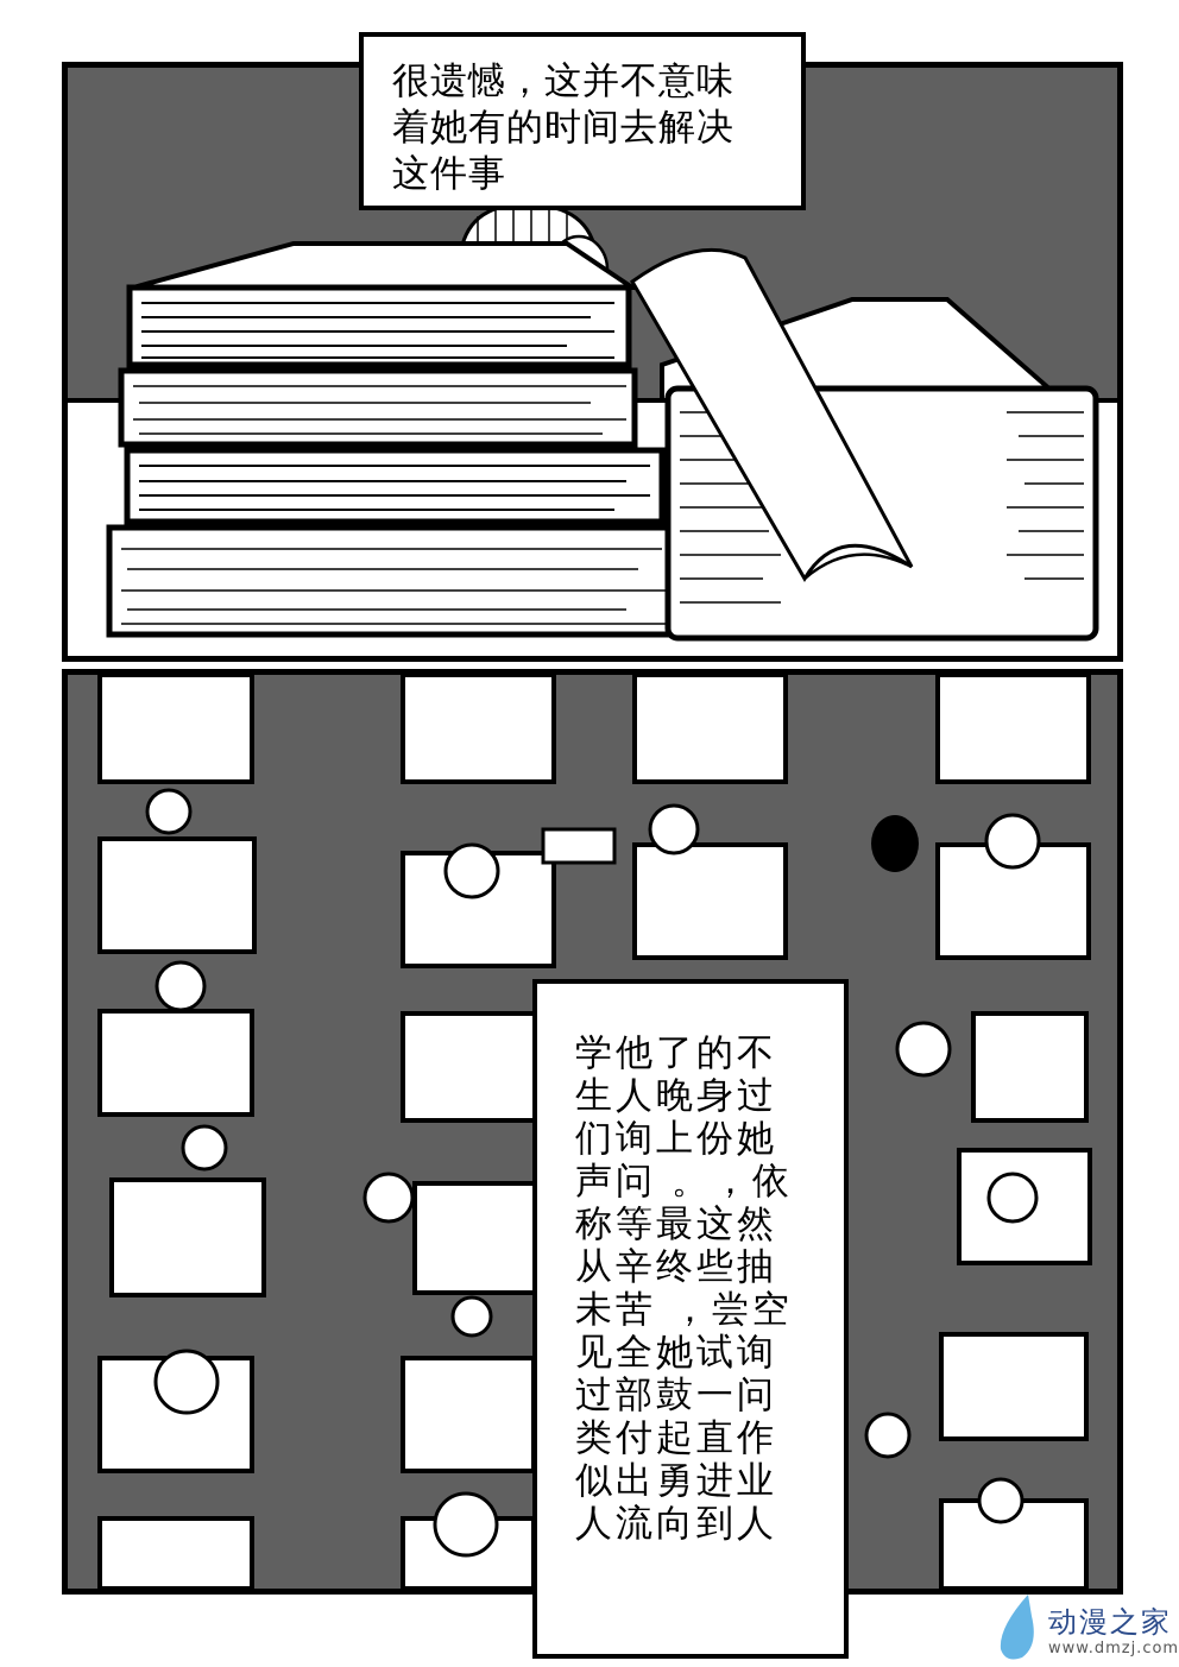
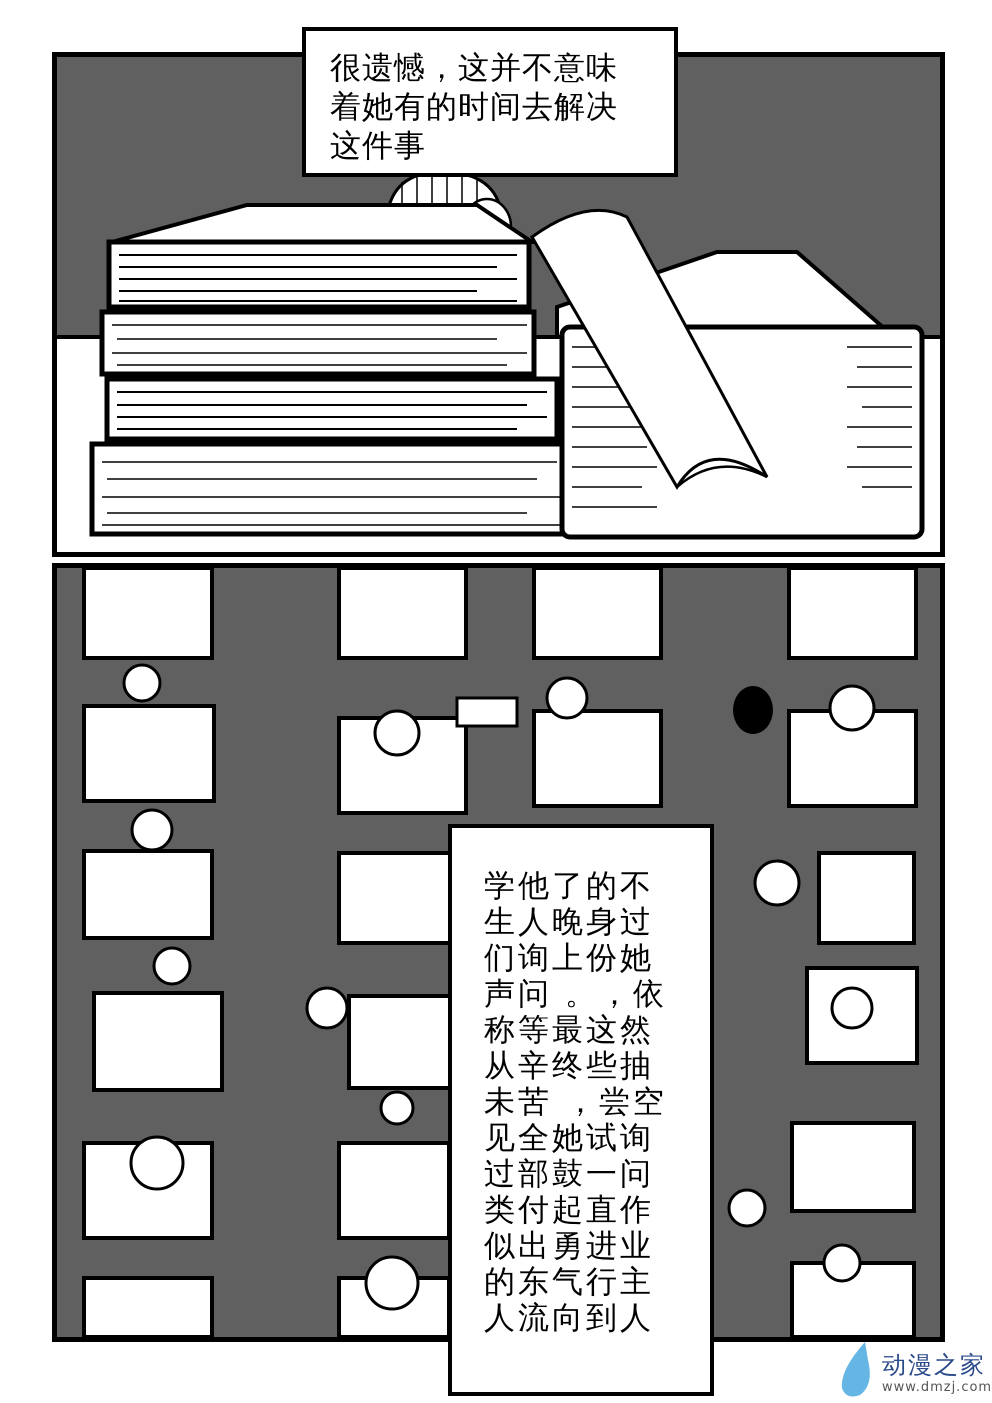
  很遗憾，这并不意味
  着她有的时间去解决
  这件事
  学他了的不
  生人晚身过
  们询上份她
  声问 。，依
  称等最这然
  从辛终些抽
  未苦 ，尝空
  见全她试询
  过部鼓一问
  类付起直作
  似出勇进业
+ 的东气行主
  人流向到人
  动漫之家
  www.dmzj.com
